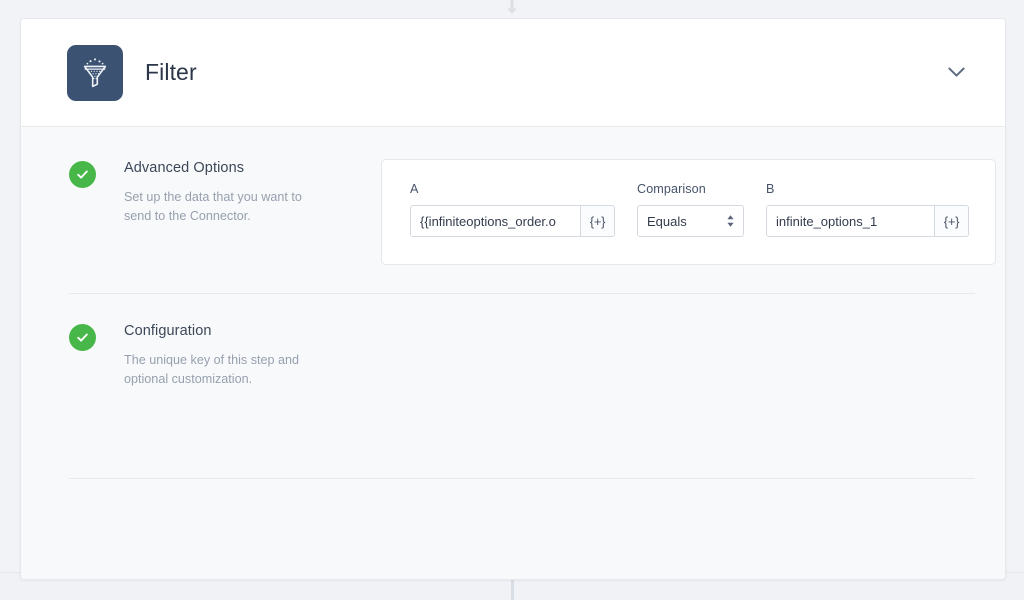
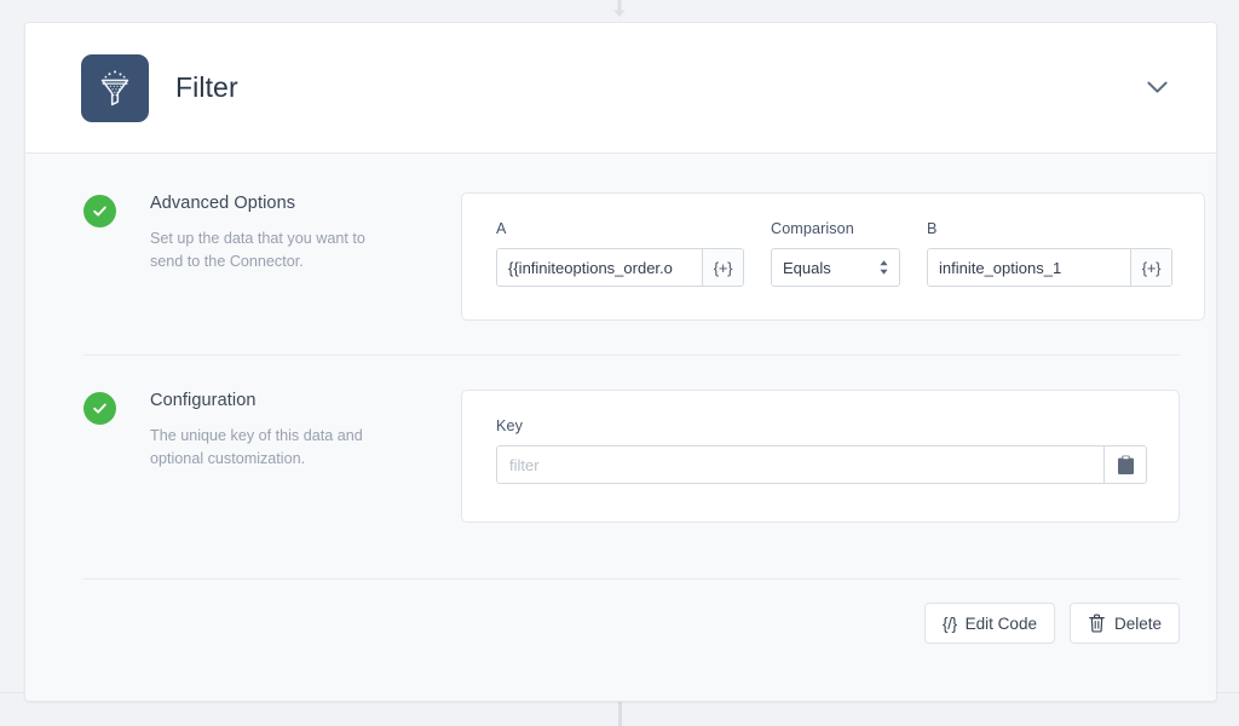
  Filter
  Advanced Options
  Set up the data that you want to send to the Connector.
  A
  {{infiniteoptions_order.o
  {+}
  Comparison
  Equals
  B
  infinite_options_1
  {+}
  Configuration
- The unique key of this step and optional customization.
+ The unique key of this data and optional customization.
+ Key
+ filter
+ {/}
+ Edit Code
+ Delete
